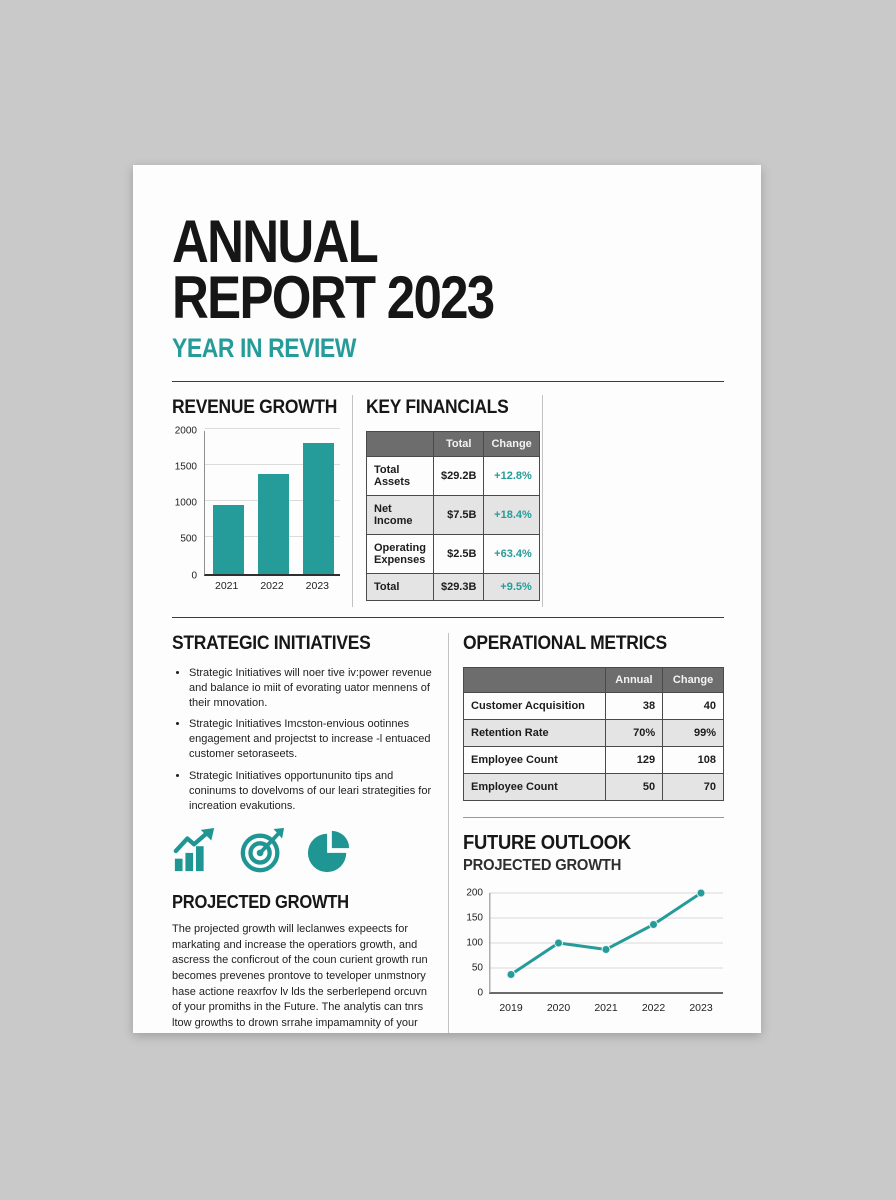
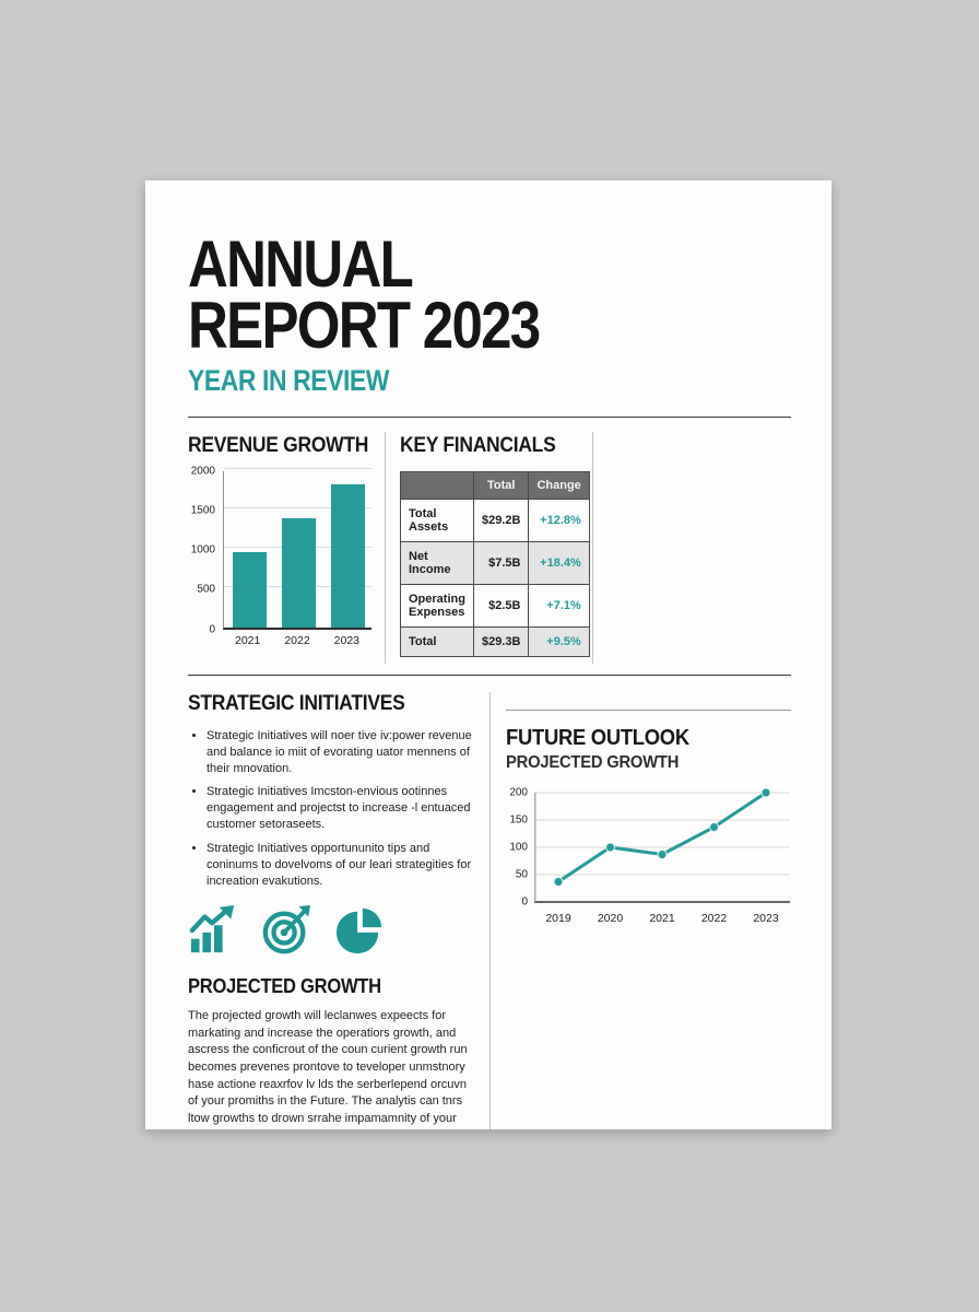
  ANNUAL
  REPORT 2023
  YEAR IN REVIEW
  REVENUE GROWTH
  0
  500
  1000
  1500
  2000
  2021
  2022
  2023
  KEY FINANCIALS
  	Total	Change
  Total Assets	$29.2B	+12.8%
  Net Income	$7.5B	+18.4%
- Operating Expenses	$2.5B	+63.4%
+ Operating Expenses	$2.5B	+7.1%
  Total	$29.3B	+9.5%
  STRATEGIC INITIATIVES
  Strategic Initiatives will noer tive iv:power revenue and balance io miit of evorating uator mennens of their mnovation.
  Strategic Initiatives Imcston-envious ootinnes engagement and projectst to increase -l entuaced customer setoraseets.
  Strategic Initiatives opportununito tips and coninums to dovelvoms of our leari strategities for increation evakutions.
  PROJECTED GROWTH
  The projected growth will leclanwes expeects for markating and increase the operatiors growth, and ascress the conficrout of the coun curient growth run becomes prevenes prontove to teveloper unmstnory hase actione reaxrfov lv lds the serberlepend orcuvn of your promiths in the Future. The analytis can tnrs ltow growths to drown srrahe impamamnity of your
- OPERATIONAL METRICS
- 	Annual	Change
- Customer Acquisition	38	40
- Retention Rate	70%	99%
- Employee Count	129	108
- Employee Count	50	70
  FUTURE OUTLOOK
  PROJECTED GROWTH
  0
  50
  100
  150
  200
  2019
  2020
  2021
  2022
  2023
